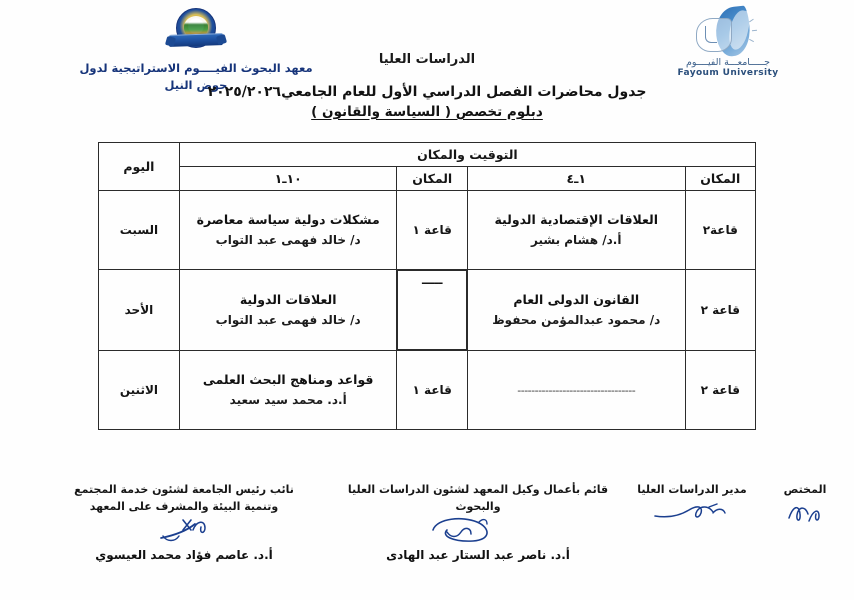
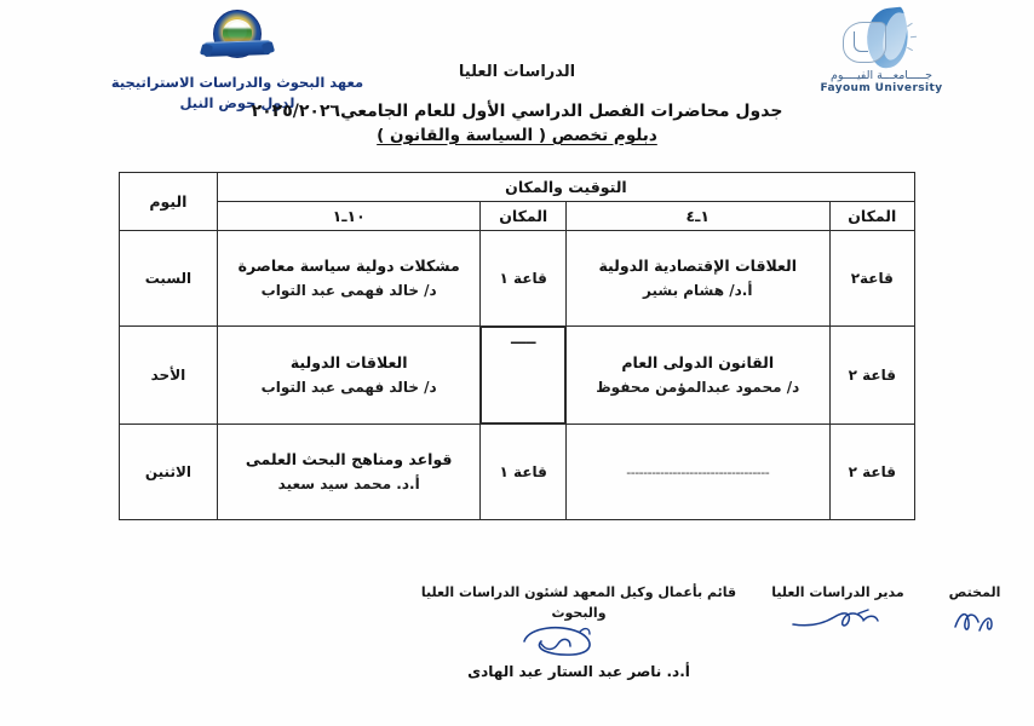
- معهد البحوث الفيــــوم الاستراتيجية لدول حوض النيل
+ معهد البحوث والدراسات الاستراتيجية لدول حوض النيل
  الدراسات العليا
  جدول محاضرات الفصل الدراسي الأول للعام الجامعي٢٠٢٥/٢٠٢٦
  دبلوم تخصص ( السياسة والقانون )
  جـــــامعـــة الفيــــوم
  Fayoum University
  التوقيت والمكان	اليوم
  المكان	١ـ٤	المكان	١٠ـ١
  قاعة٢	العلاقات الإقتصادية الدولية أ.د/ هشام بشير	قاعة ١	مشكلات دولية سياسة معاصرة د/ خالد فهمى عبد التواب	السبت
  قاعة ٢	القانون الدولى العام د/ محمود عبدالمؤمن محفوظ	ـــــ				العلاقات الدولية د/ خالد فهمى عبد التواب	الأحد
  قاعة ٢	----------------------------------	قاعة ١	قواعد ومناهج البحث العلمى أ.د. محمد سيد سعيد	الاثنين
  المختص
  مدير الدراسات العليا
  قائم بأعمال وكيل المعهد لشئون الدراسات العليا والبحوث
  أ.د. ناصر عبد الستار عبد الهادى
- نائب رئيس الجامعة لشئون خدمة المجتمع
- وتنمية البيئة والمشرف على المعهد
- أ.د. عاصم فؤاد محمد العيسوي
